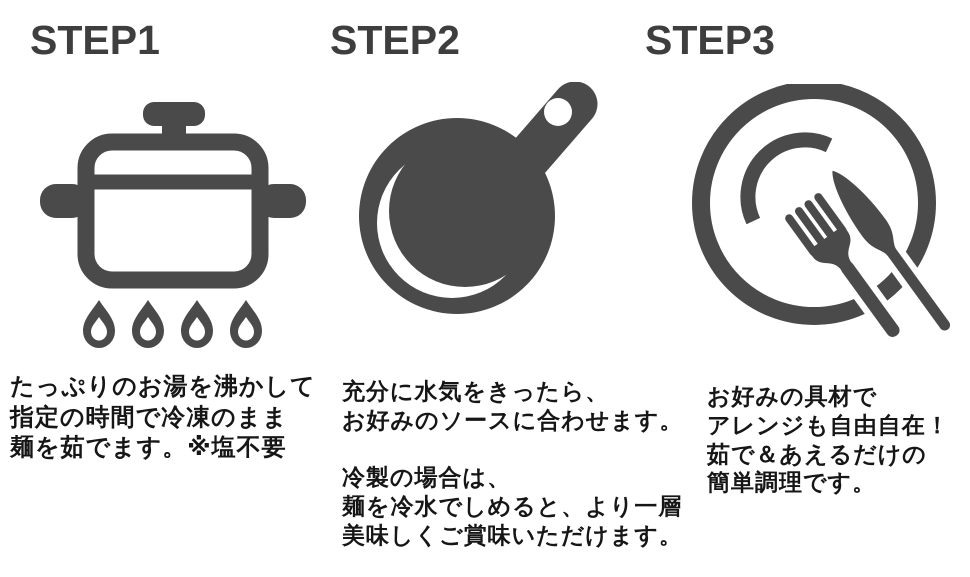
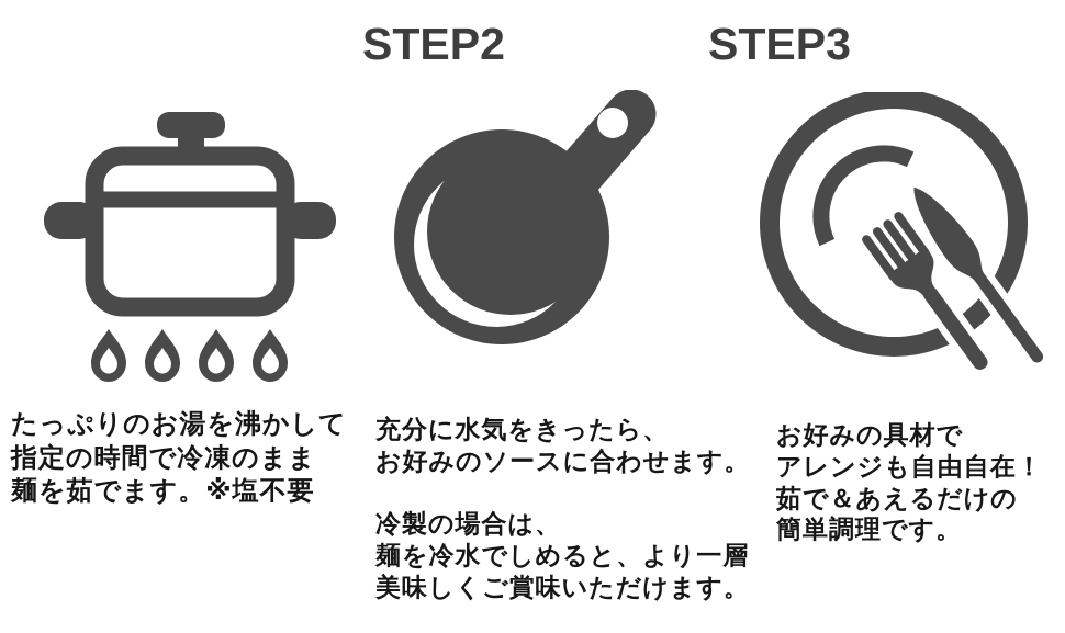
- STEP1
  たっぷりのお湯を沸かして
  指定の時間で冷凍のまま
  麺を茹でます。※塩不要
  STEP2
  充分に水気をきったら、
  お好みのソースに合わせます。
  冷製の場合は、
  麺を冷水でしめると、より一層
  美味しくご賞味いただけます。
  STEP3
  お好みの具材で
  アレンジも自由自在！
  茹で＆あえるだけの
  簡単調理です。
